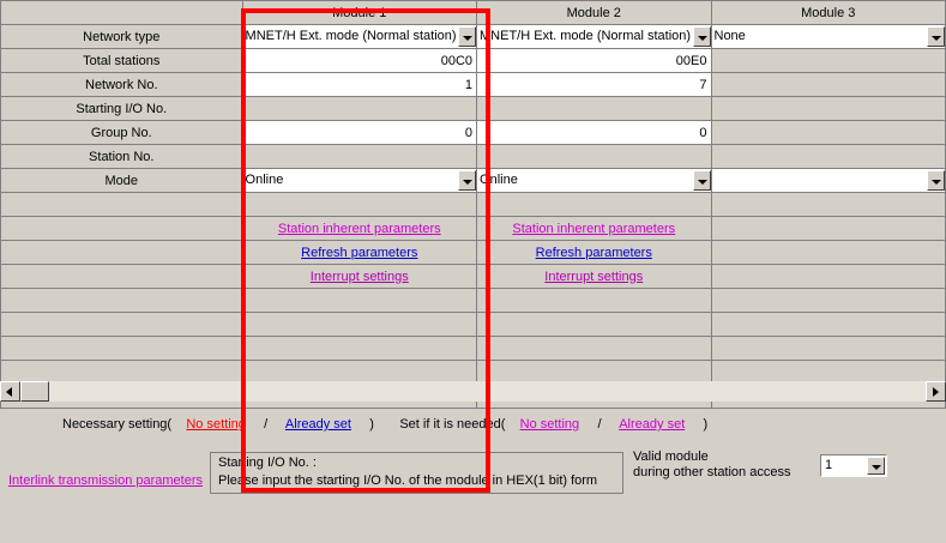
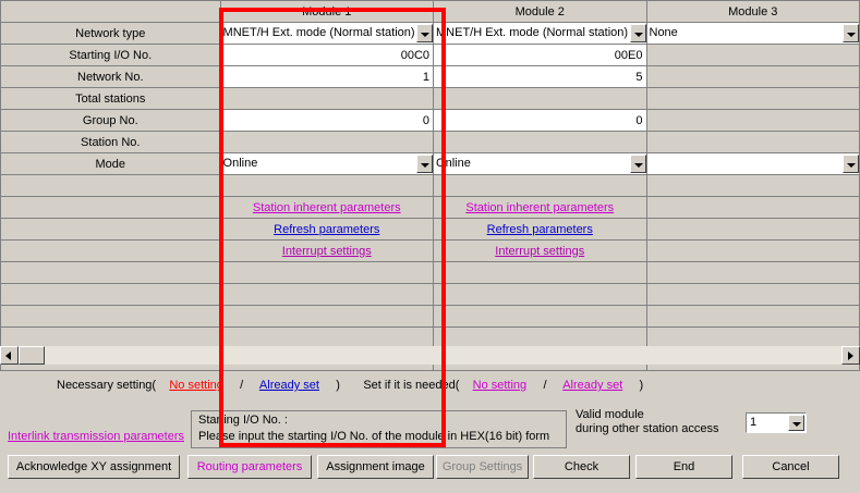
  	Module 1	Module 2	Module 3
  Network type	MNET/H Ext. mode (Normal station)	MNET/H Ext. mode (Normal station)	None
- Total stations	00C0	00E0
+ Starting I/O No.	00C0	00E0
- Network No.	1	7
+ Network No.	1	5
- Starting I/O No.
+ Total stations
  Group No.	0	0
  Station No.
  Mode	Online	Online
  	Station inherent parameters	Station inherent parameters
  	Refresh parameters	Refresh parameters
  	Interrupt settings	Interrupt settings
  Necessary setting( No setting / Already set ) Set if it is needed( No setting / Already set )
  Interlink transmission parameters
  Starting I/O No. :
- Please input the starting I/O No. of the module in HEX(1 bit) form
+ Please input the starting I/O No. of the module in HEX(16 bit) form
  Valid module
  during other station access
  1
+ Acknowledge XY assignment
+ Routing parameters
+ Assignment image
+ Group Settings
+ Check
+ End
+ Cancel
